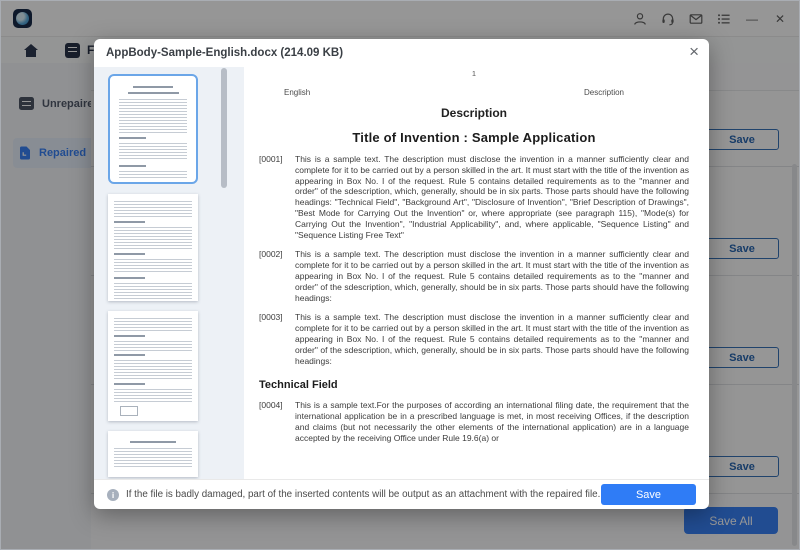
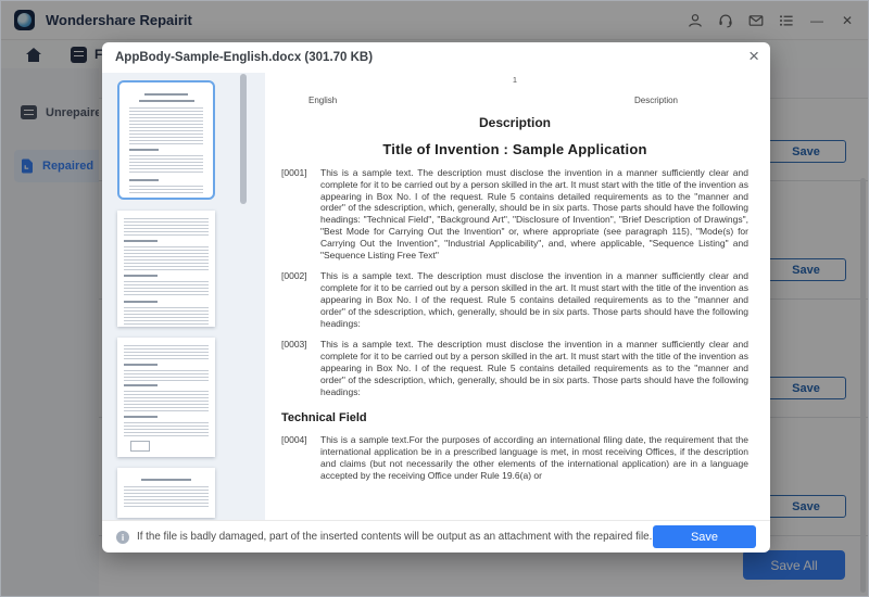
+ Wondershare Repairit
  —
  ✕
  Unrepair
  Repaired
  Save
  Save
  Save
  Save
  Save All
- AppBody-Sample-English.docx (214.09 KB)
+ AppBody-Sample-English.docx (301.70 KB)
  ×
  1
  English
  Description
  Description
  Title of Invention : Sample Application
  [0001]
  This is a sample text. The description must disclose the invention in a manner sufficiently clear and complete for it to be carried out by a person skilled in the art. It must start with the title of the invention as appearing in Box No. I of the request. Rule 5 contains detailed requirements as to the "manner and order" of the sdescription, which, generally, should be in six parts. Those parts should have the following headings: "Technical Field", "Background Art", "Disclosure of Invention", "Brief Description of Drawings", "Best Mode for Carrying Out the Invention" or, where appropriate (see paragraph 115), "Mode(s) for Carrying Out the Invention", "Industrial Applicability", and, where applicable, "Sequence Listing" and "Sequence Listing Free Text"
  [0002]
  This is a sample text. The description must disclose the invention in a manner sufficiently clear and complete for it to be carried out by a person skilled in the art. It must start with the title of the invention as appearing in Box No. I of the request. Rule 5 contains detailed requirements as to the "manner and order" of the sdescription, which, generally, should be in six parts. Those parts should have the following headings:
  [0003]
  This is a sample text. The description must disclose the invention in a manner sufficiently clear and complete for it to be carried out by a person skilled in the art. It must start with the title of the invention as appearing in Box No. I of the request. Rule 5 contains detailed requirements as to the "manner and order" of the sdescription, which, generally, should be in six parts. Those parts should have the following headings:
  Technical Field
  [0004]
  This is a sample text.For the purposes of according an international filing date, the requirement that the international application be in a prescribed language is met, in most receiving Offices, if the description and claims (but not necessarily the other elements of the international application) are in a language accepted by the receiving Office under Rule 19.6(a) or
  i
  If the file is badly damaged, part of the inserted contents will be output as an attachment with the repaired file.
  Save
